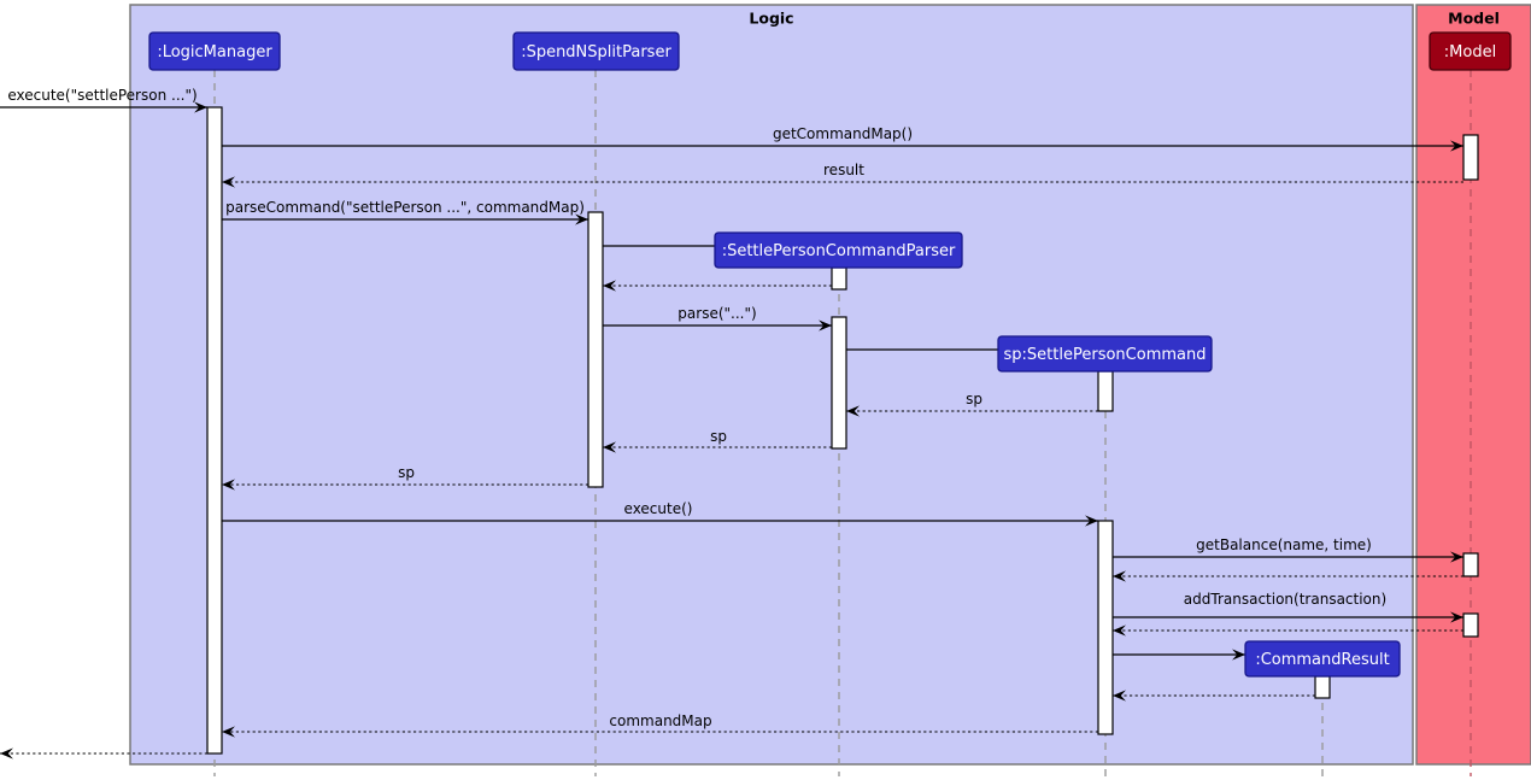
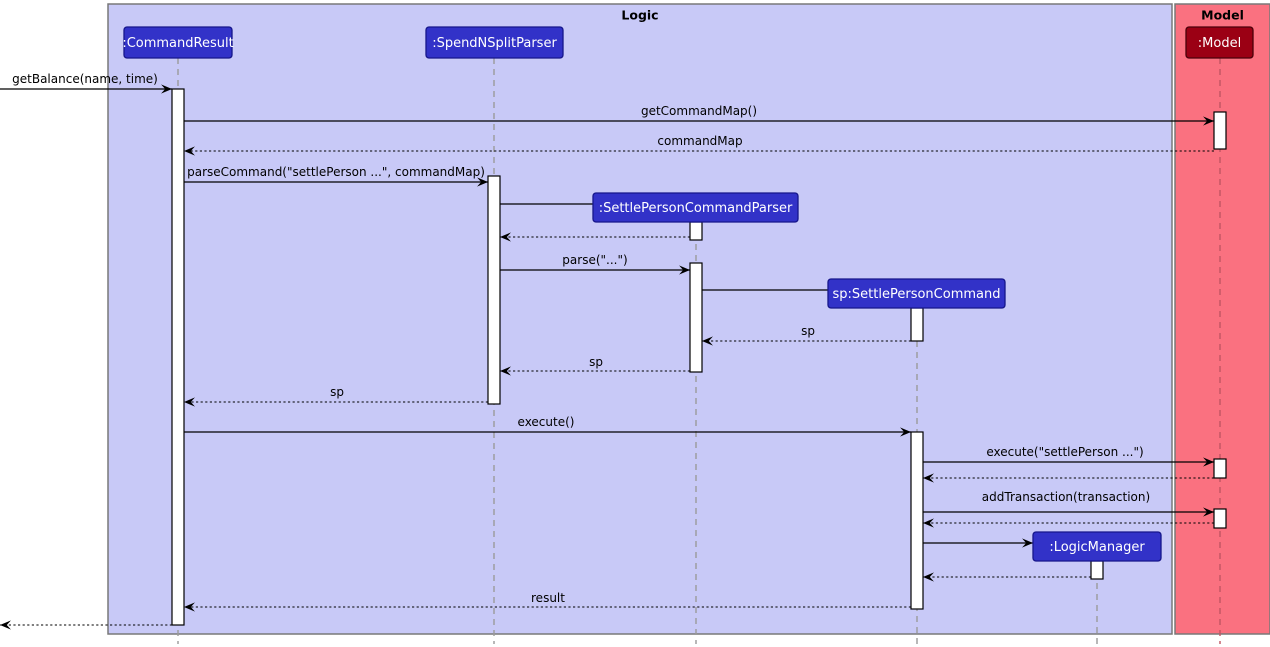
  Logic
  Model
- :LogicManager
+ :CommandResult
  :SpendNSplitParser
  :SettlePersonCommandParser
  sp:SettlePersonCommand
- :CommandResult
+ :LogicManager
  :Model
- execute("settlePerson ...")
+ getBalance(name, time)
  getCommandMap()
- result
+ commandMap
  parseCommand("settlePerson ...", commandMap)
  parse("...")
  sp
  sp
  sp
  execute()
- getBalance(name, time)
+ execute("settlePerson ...")
  addTransaction(transaction)
- commandMap
+ result
